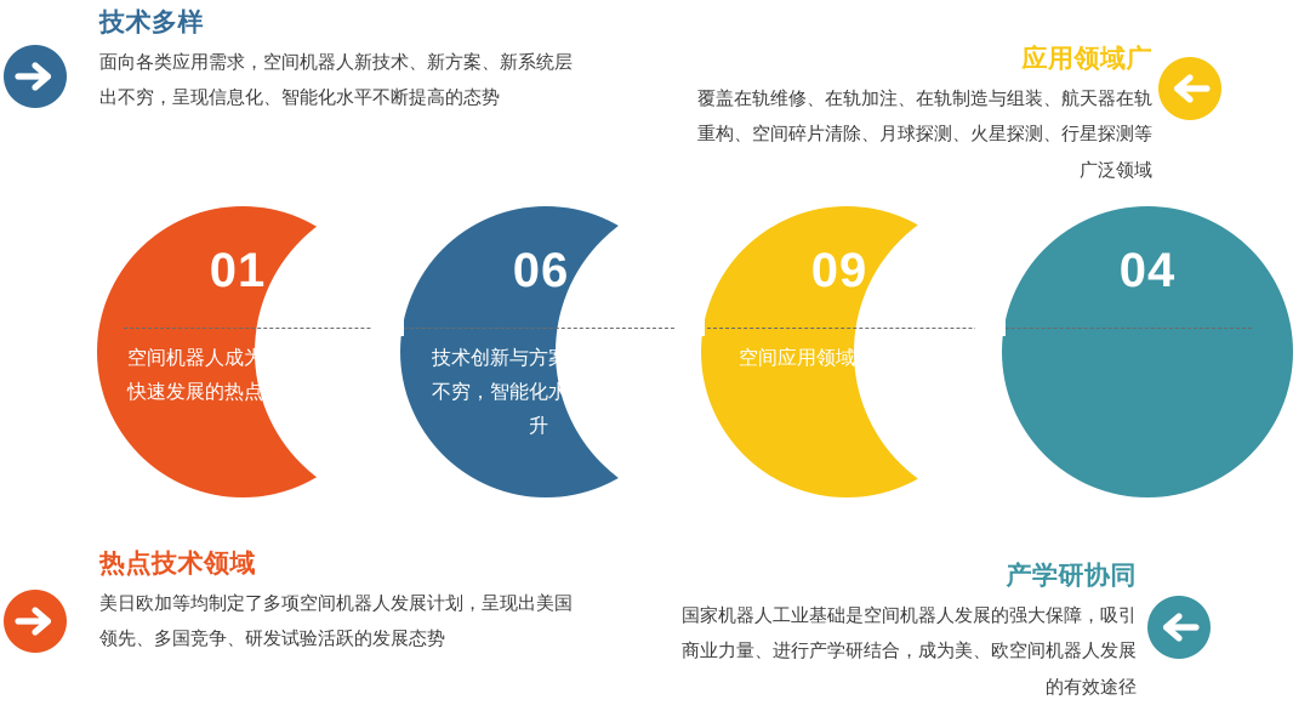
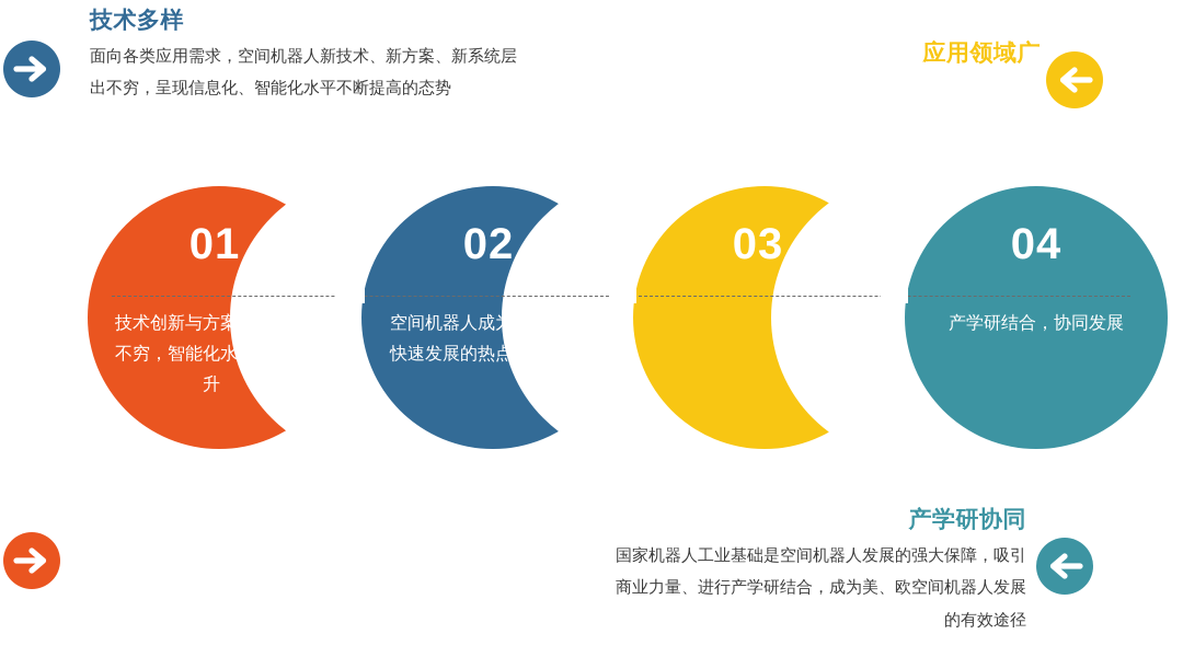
  技术多样
  面向各类应用需求，空间机器人新技术、新方案、新系统层出不穷，呈现信息化、智能化水平不断提高的态势
  应用领域广
- 覆盖在轨维修、在轨加注、在轨制造与组装、航天器在轨重构、空间碎片清除、月球探测、火星探测、行星探测等广泛领域
- 热点技术领域
- 美日欧加等均制定了多项空间机器人发展计划，呈现出美国领先、多国竞争、研发试验活跃的发展态势
  产学研协同
  国家机器人工业基础是空间机器人发展的强大保障，吸引商业力量、进行产学研结合，成为美、欧空间机器人发展的有效途径
  01
- 空间机器人成为全球航天快速发展的热点技术领域
+ 技术创新与方案创新层出不穷，智能化水平不断提升
- 06
+ 02
- 技术创新与方案创新层出不穷，智能化水平不断提升
+ 空间机器人成为全球航天快速发展的热点技术领域
- 09
+ 03
- 空间应用领域不断扩展
  04
+ 产学研结合，协同发展
